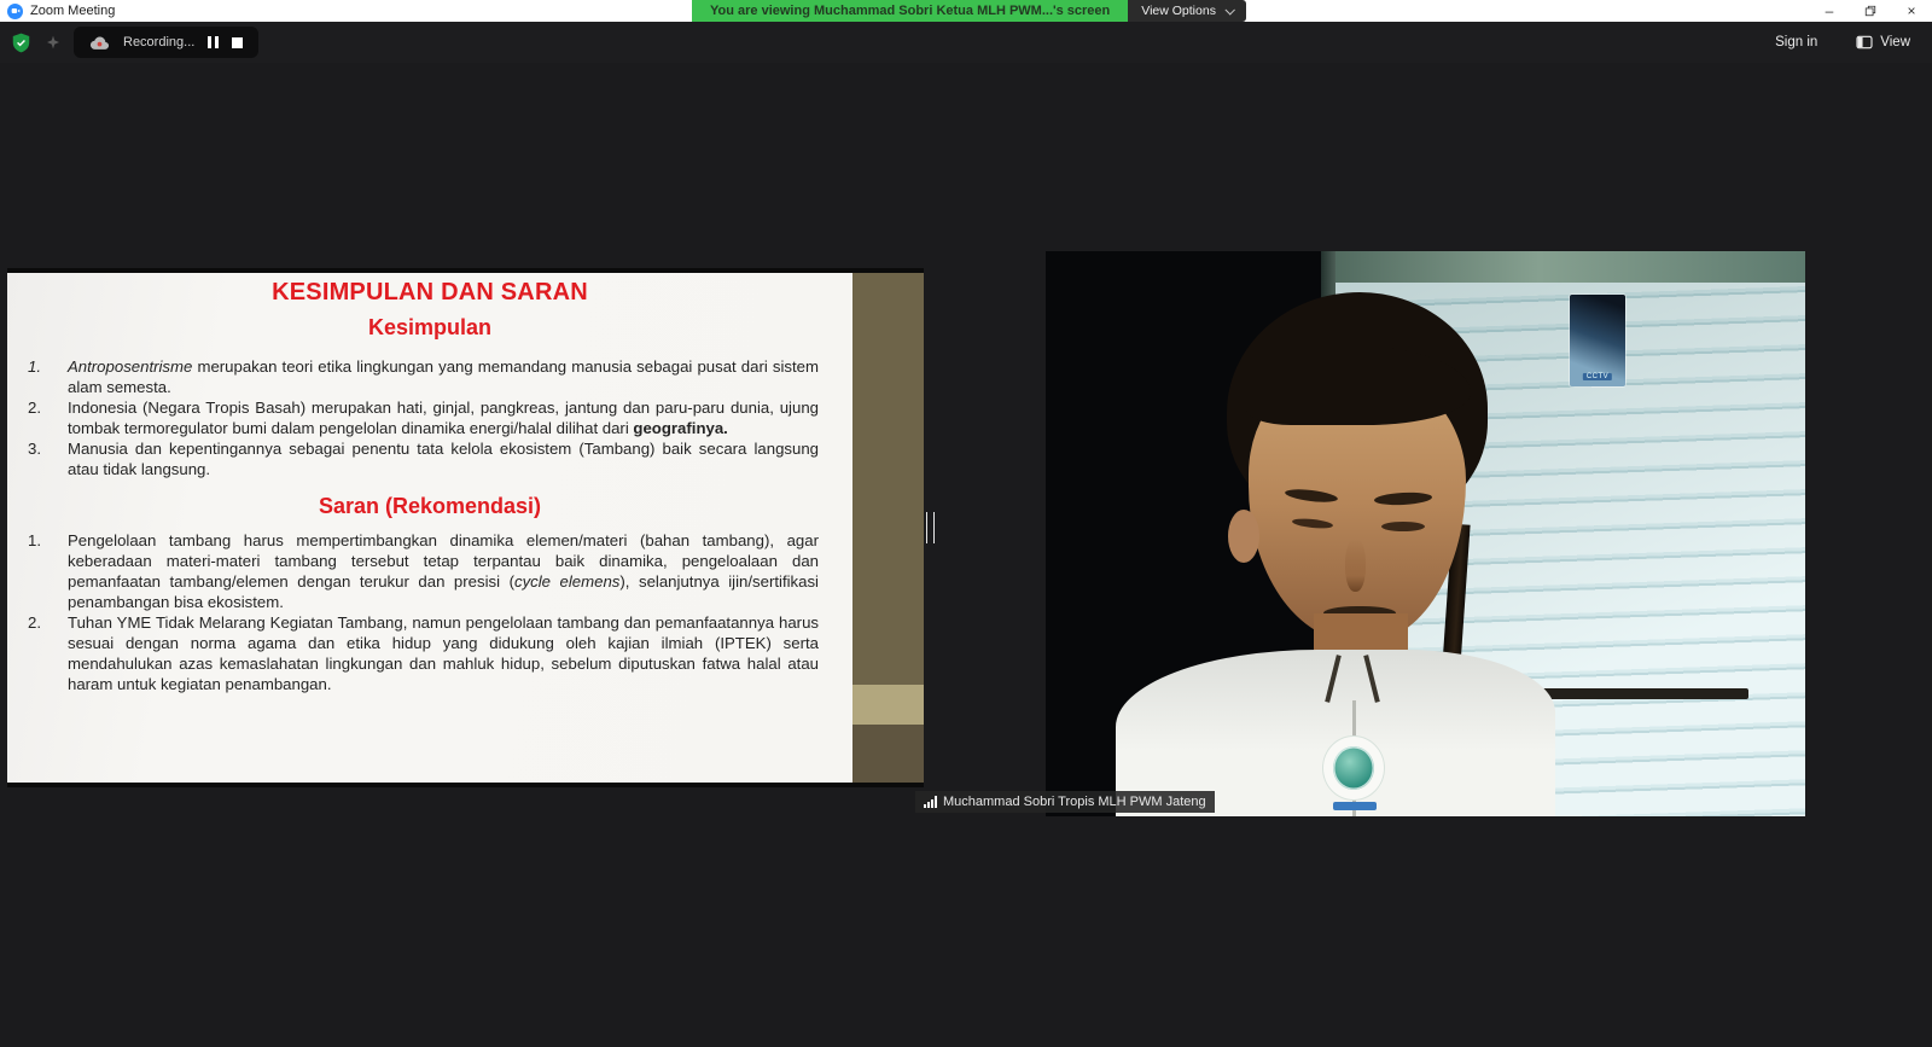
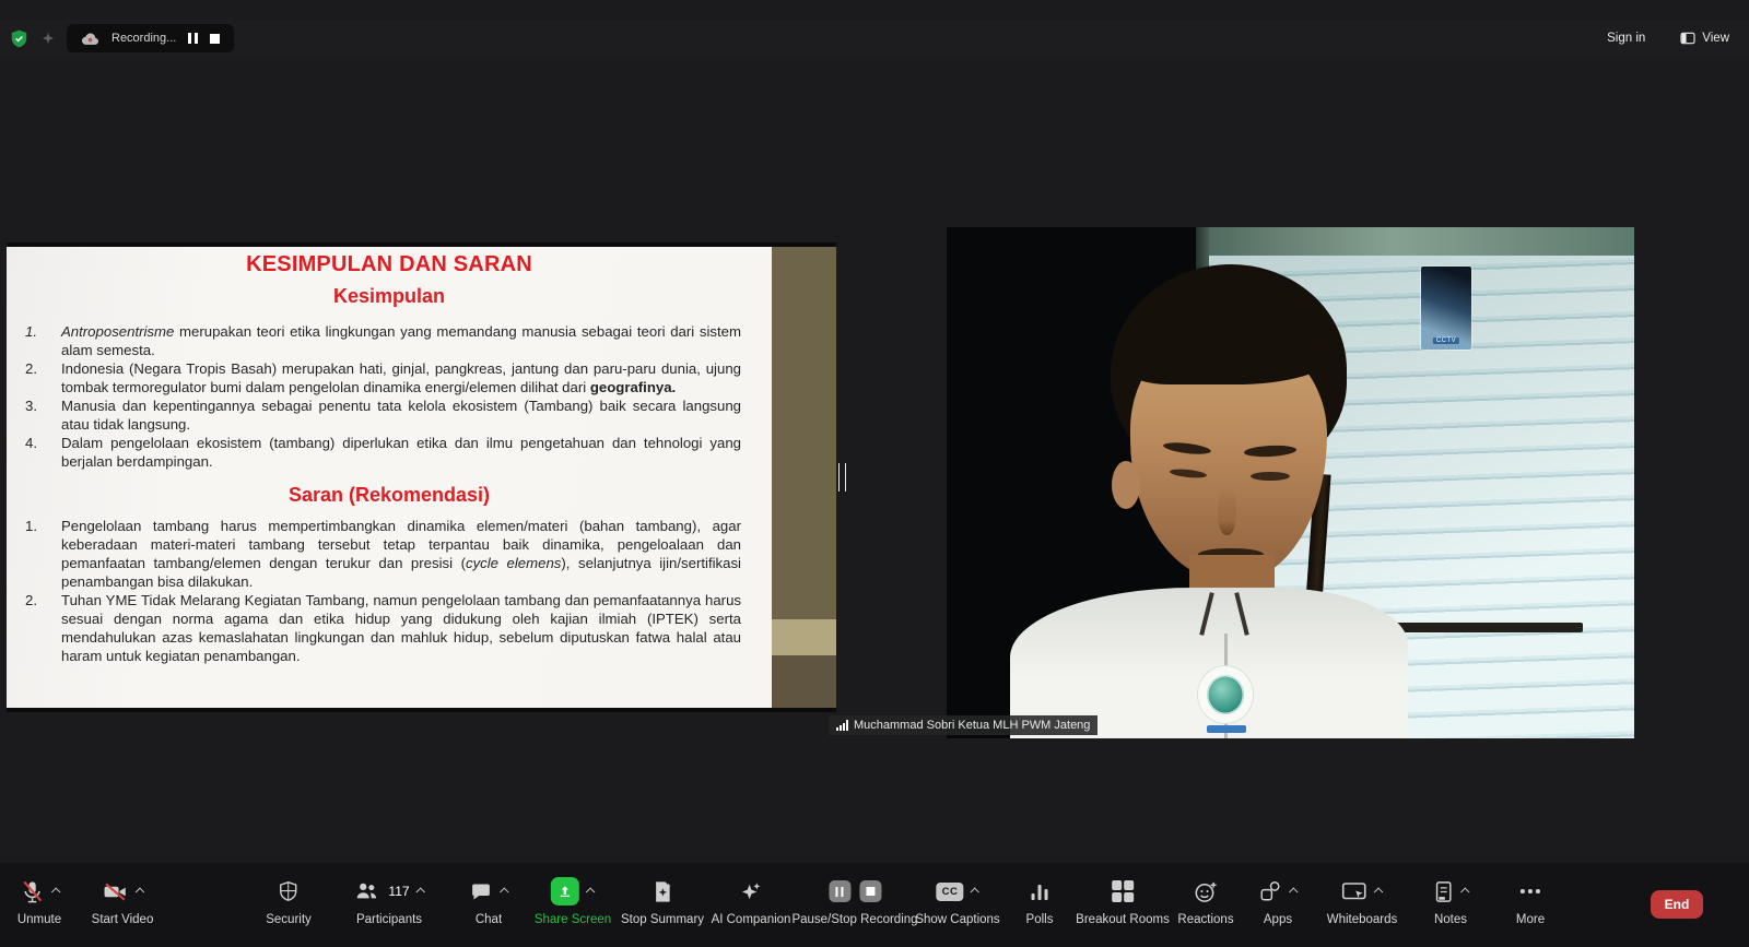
- Zoom Meeting
- You are viewing Muchammad Sobri Ketua MLH PWM...'s screen
- View Options
- –
- ×
  Recording...
  Sign in
  View
  KESIMPULAN DAN SARAN
  Kesimpulan
  1.
- Antroposentrisme merupakan teori etika lingkungan yang memandang manusia sebagai pusat dari sistem alam semesta.
+ Antroposentrisme merupakan teori etika lingkungan yang memandang manusia sebagai teori dari sistem alam semesta.
  2.
- Indonesia (Negara Tropis Basah) merupakan hati, ginjal, pangkreas, jantung dan paru-paru dunia, ujung tombak termoregulator bumi dalam pengelolan dinamika energi/halal dilihat dari geografinya.
+ Indonesia (Negara Tropis Basah) merupakan hati, ginjal, pangkreas, jantung dan paru-paru dunia, ujung tombak termoregulator bumi dalam pengelolan dinamika energi/elemen dilihat dari geografinya.
  3.
  Manusia dan kepentingannya sebagai penentu tata kelola ekosistem (Tambang) baik secara langsung atau tidak langsung.
+ 4.
+ Dalam pengelolaan ekosistem (tambang) diperlukan etika dan ilmu pengetahuan dan tehnologi yang berjalan berdampingan.
  Saran (Rekomendasi)
  1.
- Pengelolaan tambang harus mempertimbangkan dinamika elemen/materi (bahan tambang), agar keberadaan materi-materi tambang tersebut tetap terpantau baik dinamika, pengeloalaan dan pemanfaatan tambang/elemen dengan terukur dan presisi (cycle elemens), selanjutnya ijin/sertifikasi penambangan bisa ekosistem.
+ Pengelolaan tambang harus mempertimbangkan dinamika elemen/materi (bahan tambang), agar keberadaan materi-materi tambang tersebut tetap terpantau baik dinamika, pengeloalaan dan pemanfaatan tambang/elemen dengan terukur dan presisi (cycle elemens), selanjutnya ijin/sertifikasi penambangan bisa dilakukan.
  2.
  Tuhan YME Tidak Melarang Kegiatan Tambang, namun pengelolaan tambang dan pemanfaatannya harus sesuai dengan norma agama dan etika hidup yang didukung oleh kajian ilmiah (IPTEK) serta mendahulukan azas kemaslahatan lingkungan dan mahluk hidup, sebelum diputuskan fatwa halal atau haram untuk kegiatan penambangan.
- Muchammad Sobri Tropis MLH PWM Jateng
+ Muchammad Sobri Ketua MLH PWM Jateng
+ Unmute
+ Start Video
+ Security
+ 117
+ Participants
+ Chat
+ Share Screen
+ Stop Summary
+ AI Companion
+ Pause/Stop Recording
+ CC
+ Show Captions
+ Polls
+ Breakout Rooms
+ Reactions
+ Apps
+ Whiteboards
+ Notes
+ More
+ End
